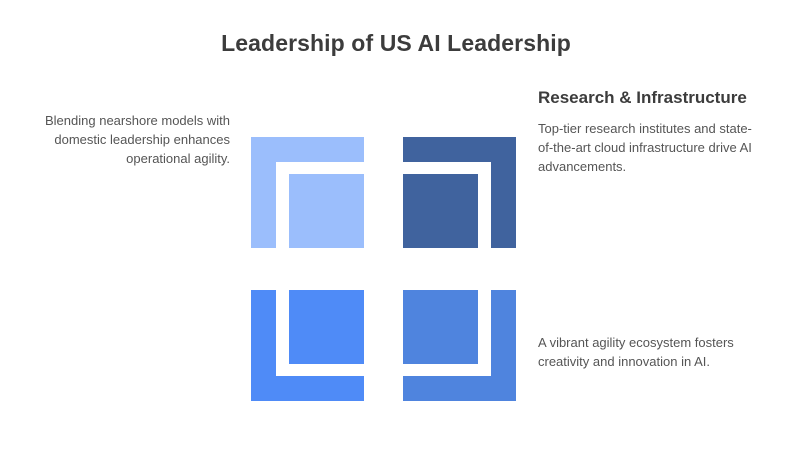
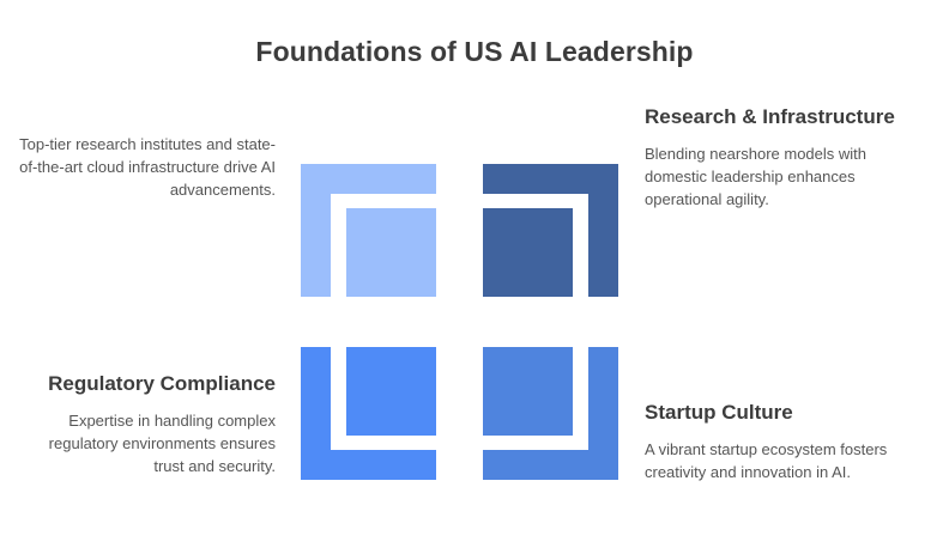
- Leadership of US AI Leadership
+ Foundations of US AI Leadership
- Blending nearshore models with domestic leadership enhances operational agility.
+ Top-tier research institutes and state-of-the-art cloud infrastructure drive AI advancements.
  Research & Infrastructure
- Top-tier research institutes and state-of-the-art cloud infrastructure drive AI advancements.
+ Blending nearshore models with domestic leadership enhances operational agility.
+ Regulatory Compliance
+ Expertise in handling complex regulatory environments ensures trust and security.
+ Startup Culture
- A vibrant agility ecosystem fosters creativity and innovation in AI.
+ A vibrant startup ecosystem fosters creativity and innovation in AI.
